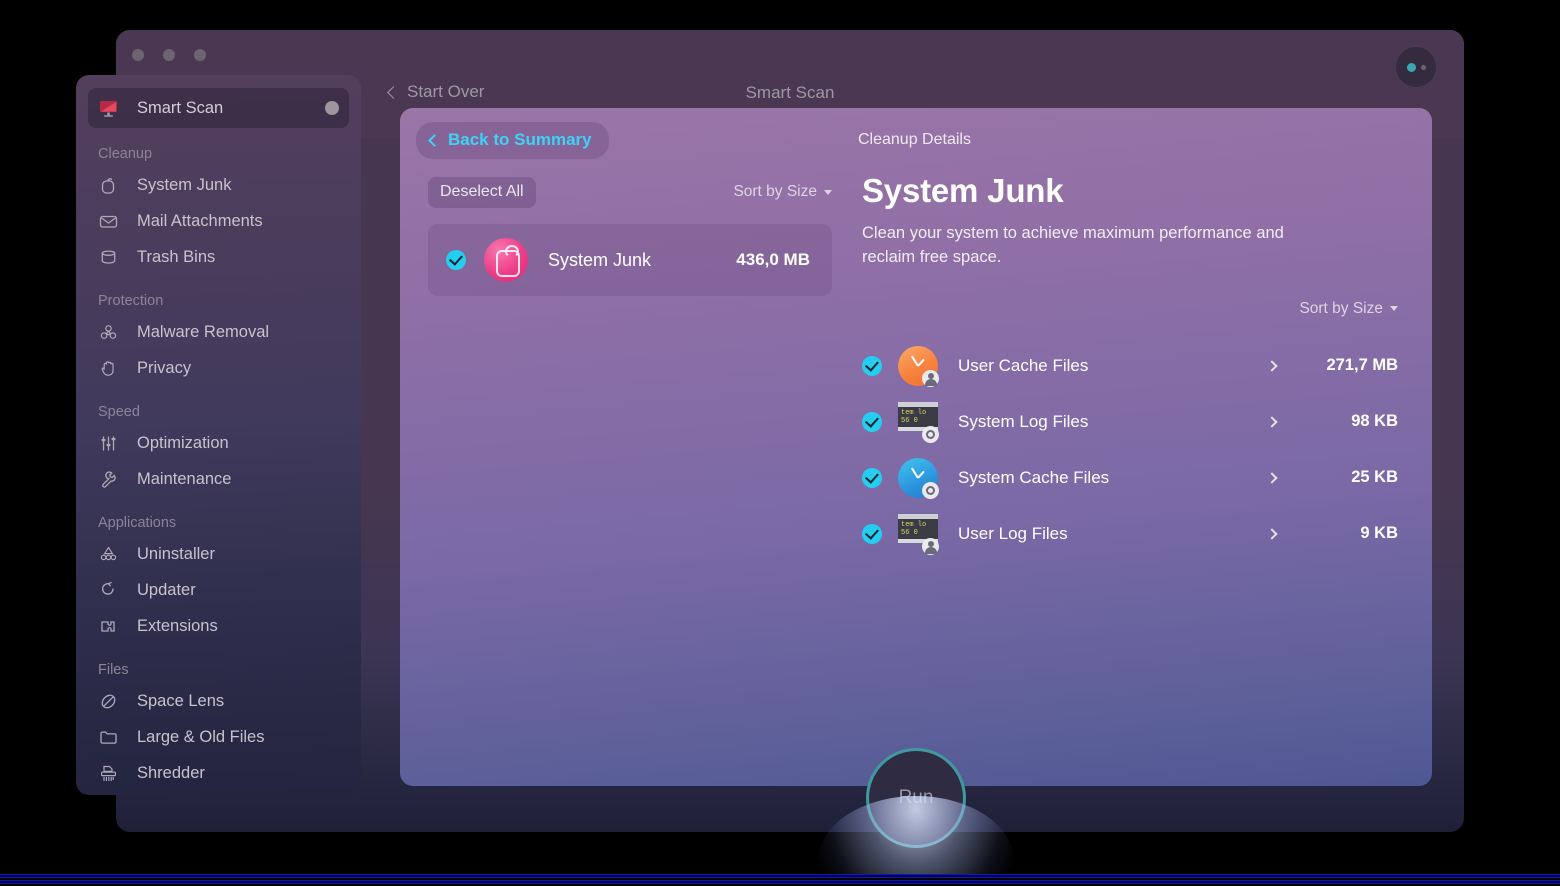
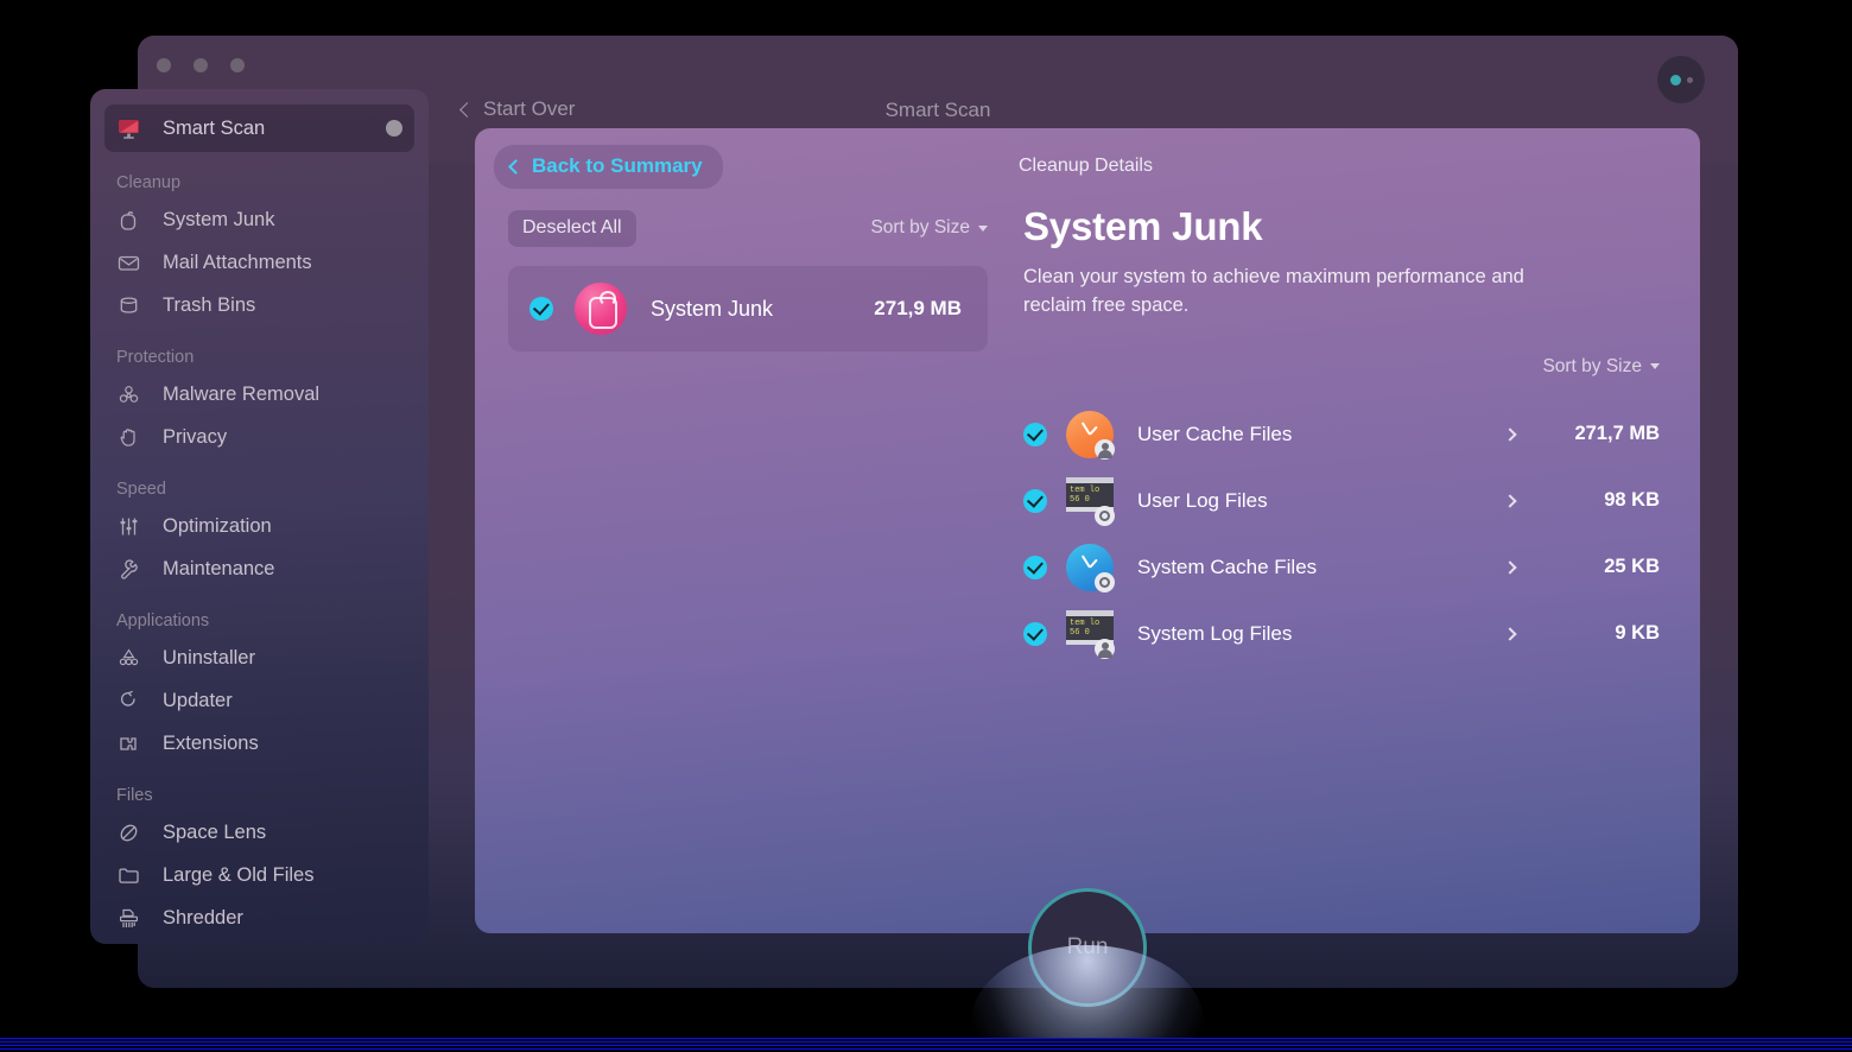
  Start Over
  Smart Scan
  Back to Summary
  Cleanup Details
  Deselect All
  Sort by Size
  System Junk
- 436,0 MB
+ 271,9 MB
  System Junk
  Clean your system to achieve maximum performance and reclaim free space.
  Sort by Size
  User Cache Files
  271,7 MB
  tem lo
  56 0
- System Log Files
+ User Log Files
  98 KB
  System Cache Files
  25 KB
  tem lo
  56 0
- User Log Files
+ System Log Files
  9 KB
  Smart Scan
  Cleanup
  System Junk
  Mail Attachments
  Trash Bins
  Protection
  Malware Removal
  Privacy
  Speed
  Optimization
  Maintenance
  Applications
  Uninstaller
  Updater
  Extensions
  Files
  Space Lens
  Large & Old Files
  Shredder
